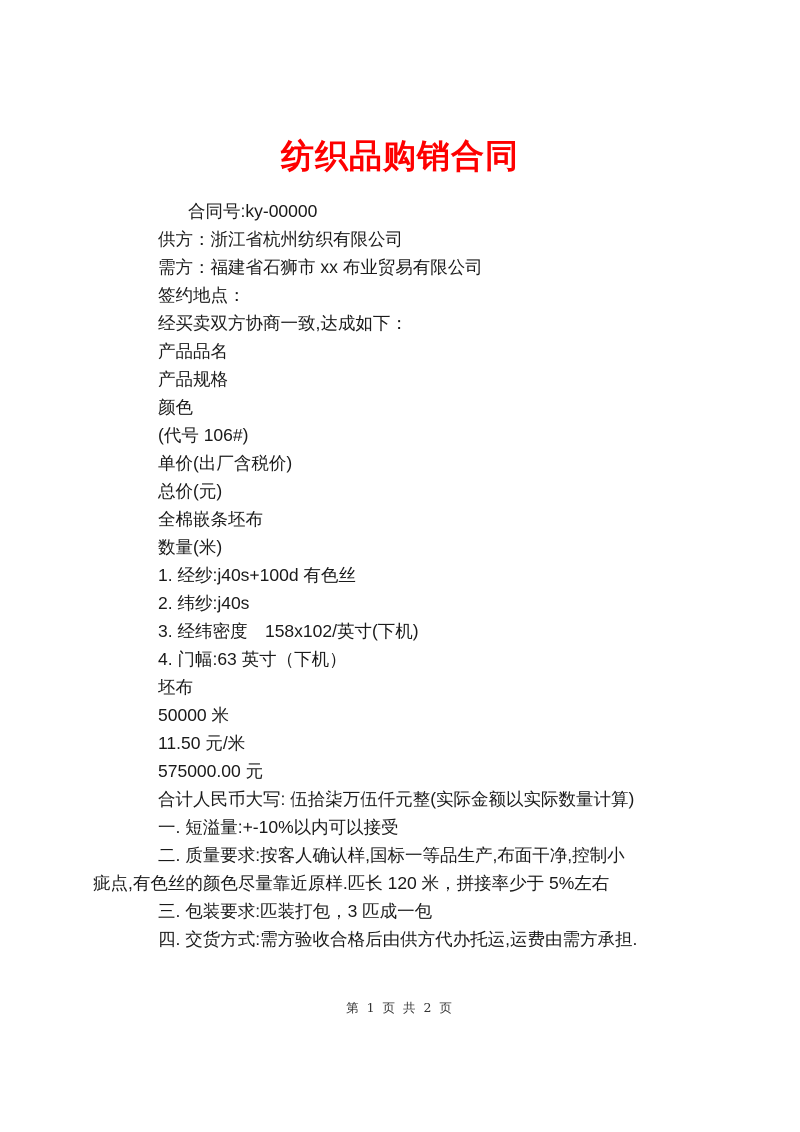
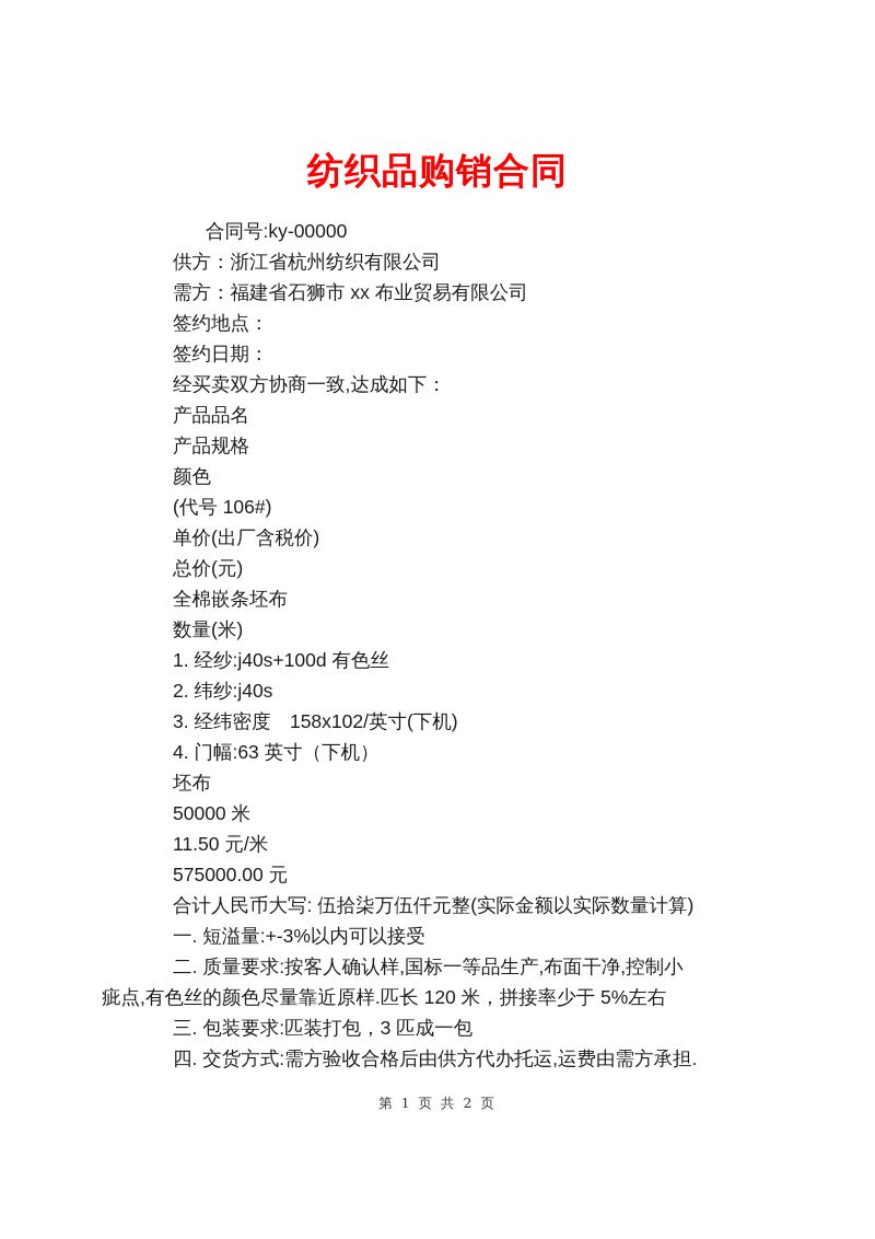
  纺织品购销合同
  合同号:ky-00000
  供方：浙江省杭州纺织有限公司
  需方：福建省石狮市 xx 布业贸易有限公司
  签约地点：
+ 签约日期：
  经买卖双方协商一致,达成如下：
  产品品名
  产品规格
  颜色
  (代号 106#)
  单价(出厂含税价)
  总价(元)
  全棉嵌条坯布
  数量(米)
  1. 经纱:j40s+100d 有色丝
  2. 纬纱:j40s
  3. 经纬密度 158x102/英寸(下机)
  4. 门幅:63 英寸（下机）
  坯布
  50000 米
  11.50 元/米
  575000.00 元
  合计人民币大写: 伍拾柒万伍仟元整(实际金额以实际数量计算)
- 一. 短溢量:+-10%以内可以接受
+ 一. 短溢量:+-3%以内可以接受
  二. 质量要求:按客人确认样,国标一等品生产,布面干净,控制小
  疵点,有色丝的颜色尽量靠近原样.匹长 120 米，拼接率少于 5%左右
  三. 包装要求:匹装打包，3 匹成一包
  四. 交货方式:需方验收合格后由供方代办托运,运费由需方承担.
  第 1 页 共 2 页
